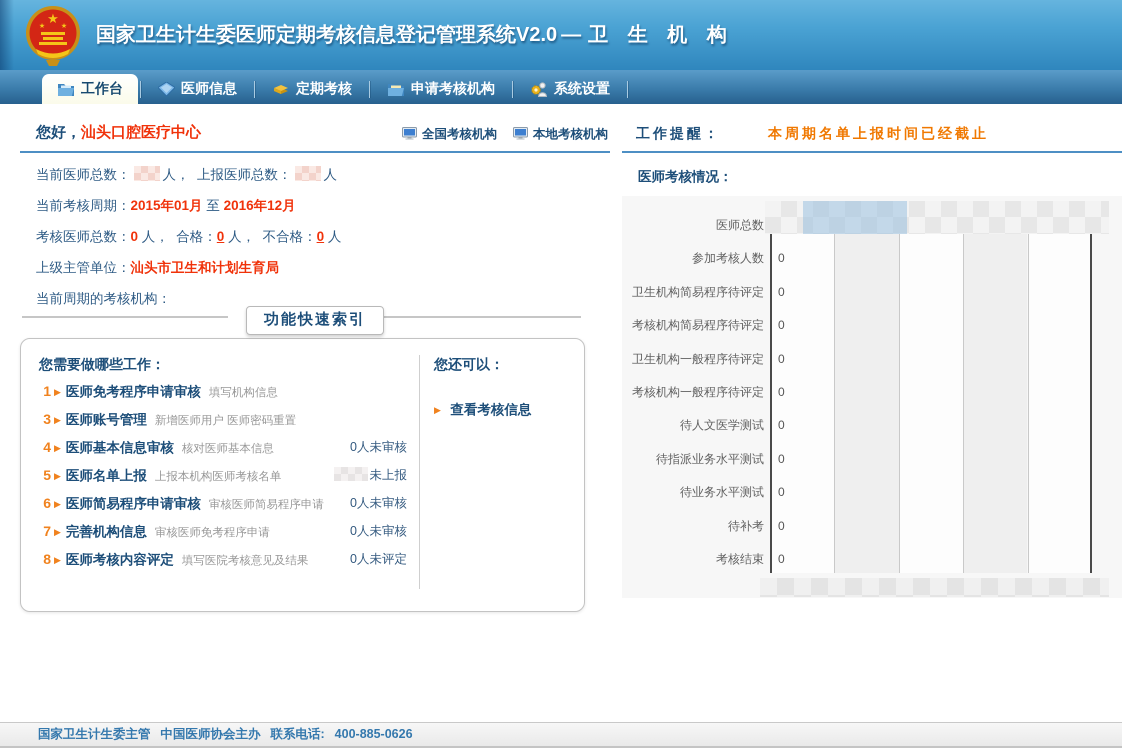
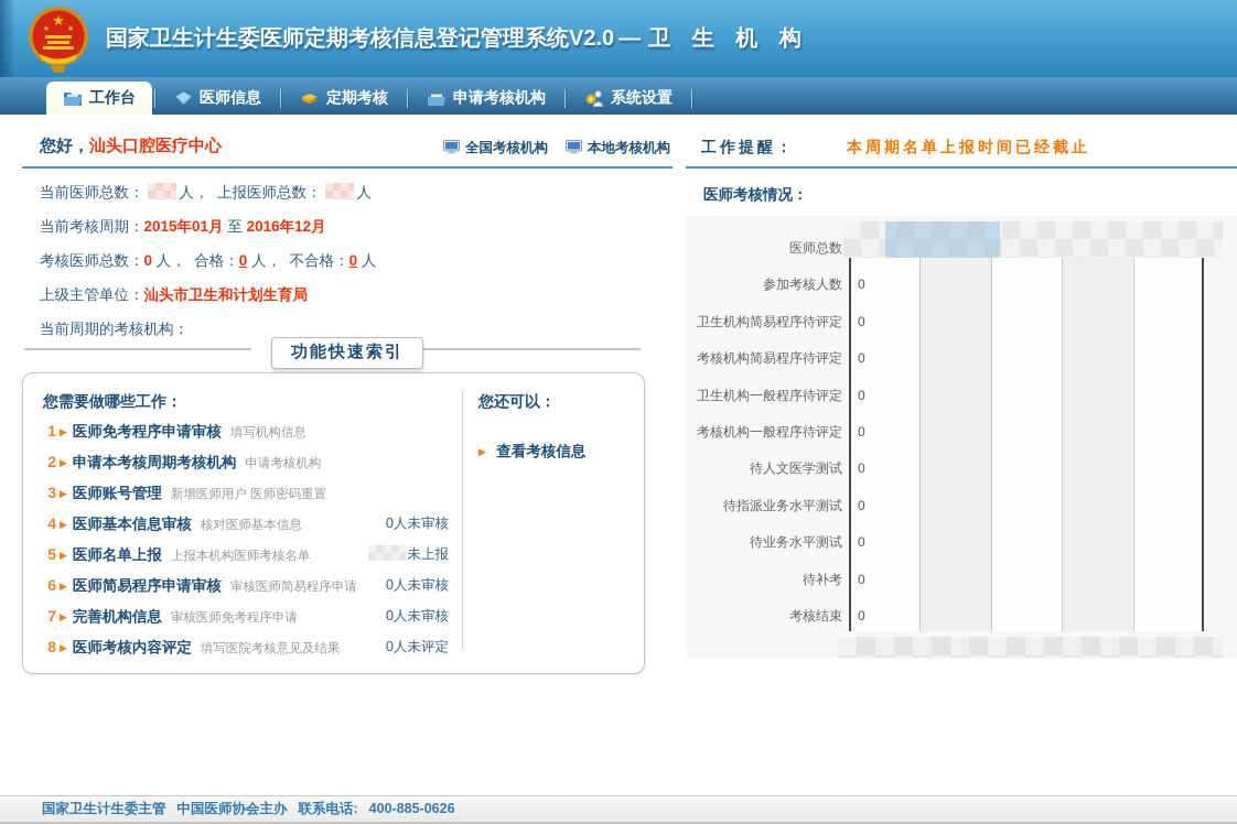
  ★
  国家卫生计生委医师定期考核信息登记管理系统V2.0 —卫 生 机 构
  工作台
  医师信息
  定期考核
  申请考核机构
  系统设置
  您好，汕头口腔医疗中心
  全国考核机构
  本地考核机构
  当前医师总数： 人， 上报医师总数： 人
  当前考核周期：2015年01月 至 2016年12月
  考核医师总数：0 人， 合格：0 人， 不合格：0 人
  上级主管单位：汕头市卫生和计划生育局
  当前周期的考核机构：
  功能快速索引
  您需要做哪些工作：
  1 ▶ 医师免考程序申请审核 填写机构信息
+ 2 ▶ 申请本考核周期考核机构 申请考核机构
  3 ▶ 医师账号管理 新增医师用户 医师密码重置
  4 ▶ 医师基本信息审核 核对医师基本信息
  0人未审核
  5 ▶ 医师名单上报 上报本机构医师考核名单
  未上报
  6 ▶ 医师简易程序申请审核 审核医师简易程序申请
  0人未审核
  7 ▶ 完善机构信息 审核医师免考程序申请
  0人未审核
  8 ▶ 医师考核内容评定 填写医院考核意见及结果
  0人未评定
  您还可以：
  ▶ 查看考核信息
  工作提醒：
  本周期名单上报时间已经截止
  医师考核情况：
  医师总数
  参加考核人数
  0
  卫生机构简易程序待评定
  0
  考核机构简易程序待评定
  0
  卫生机构一般程序待评定
  0
  考核机构一般程序待评定
  0
  待人文医学测试
  0
  待指派业务水平测试
  0
  待业务水平测试
  0
  待补考
  0
  考核结束
  0
  国家卫生计生委主管
  中国医师协会主办
  联系电话:
  400-885-0626
